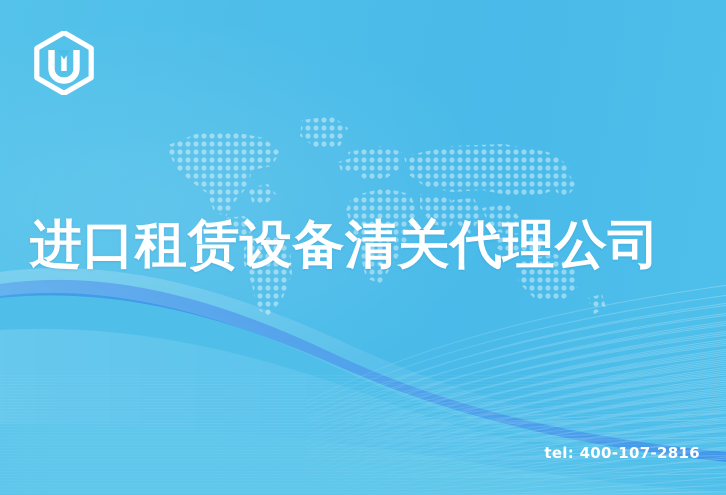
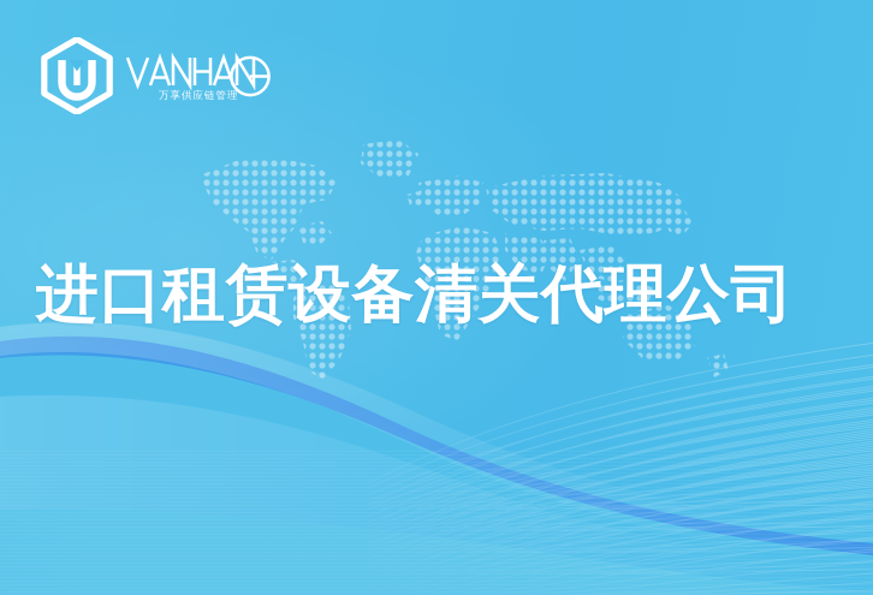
+ 万享供应链管理
  进口租赁设备清关代理公司
- tel: 400-107-2816
